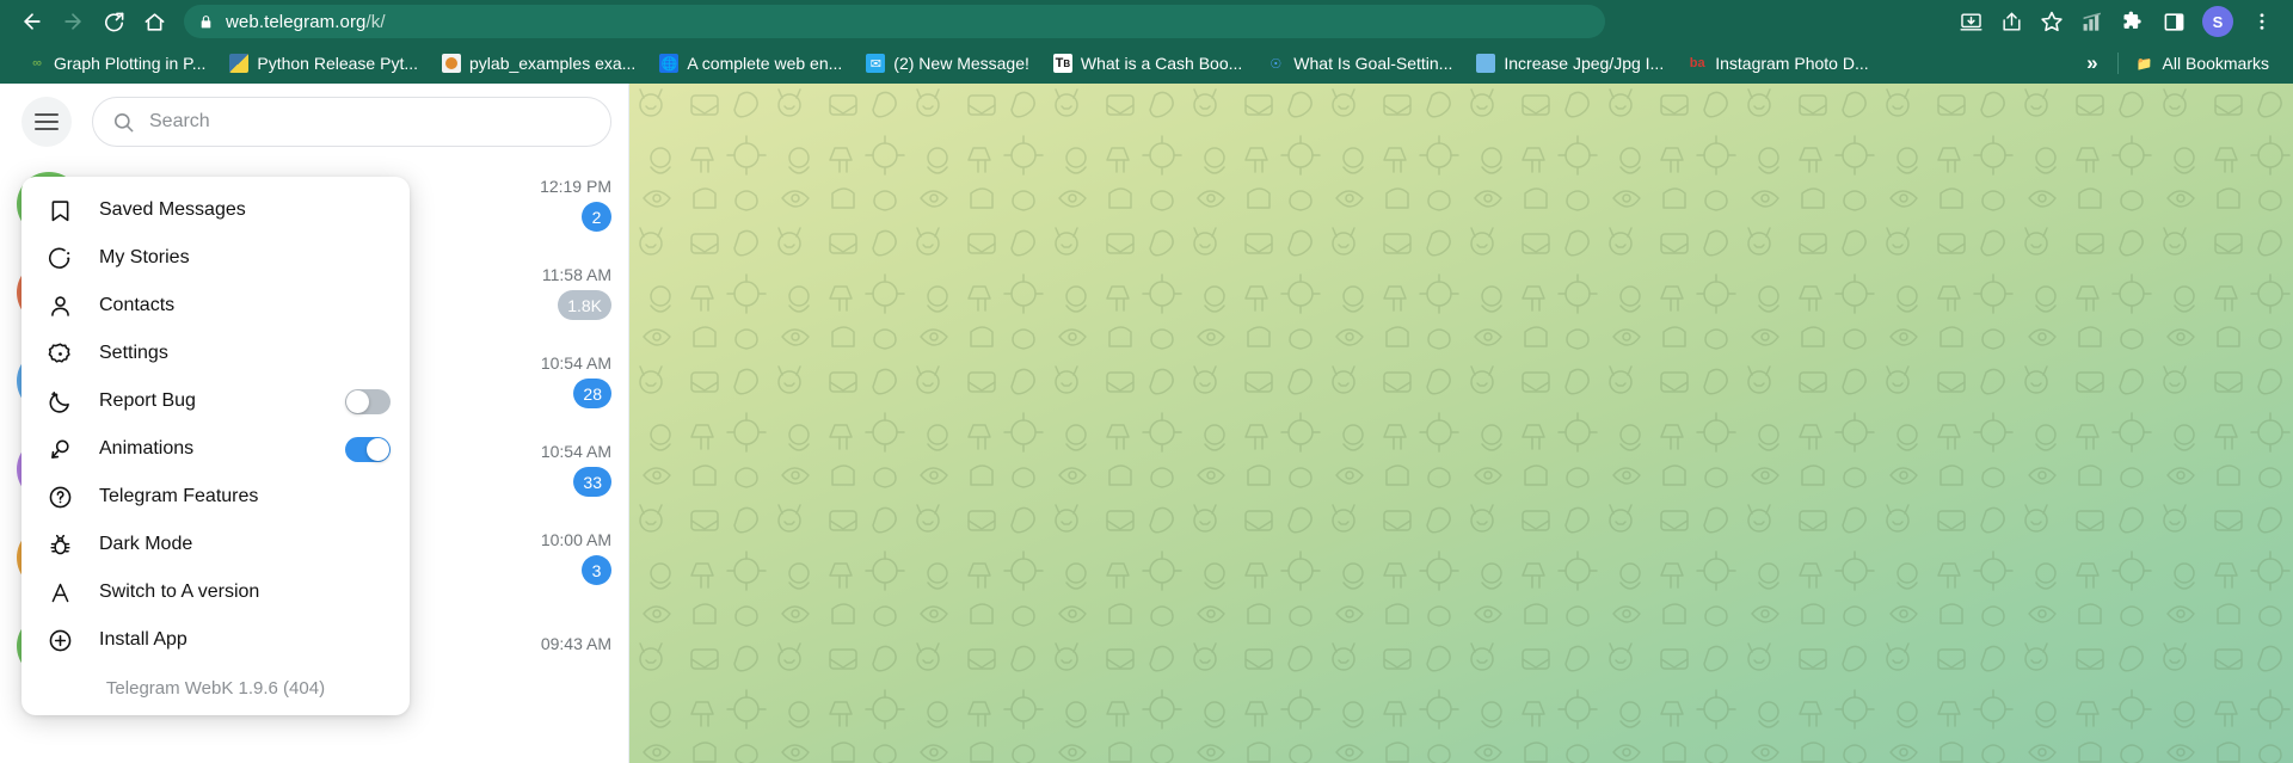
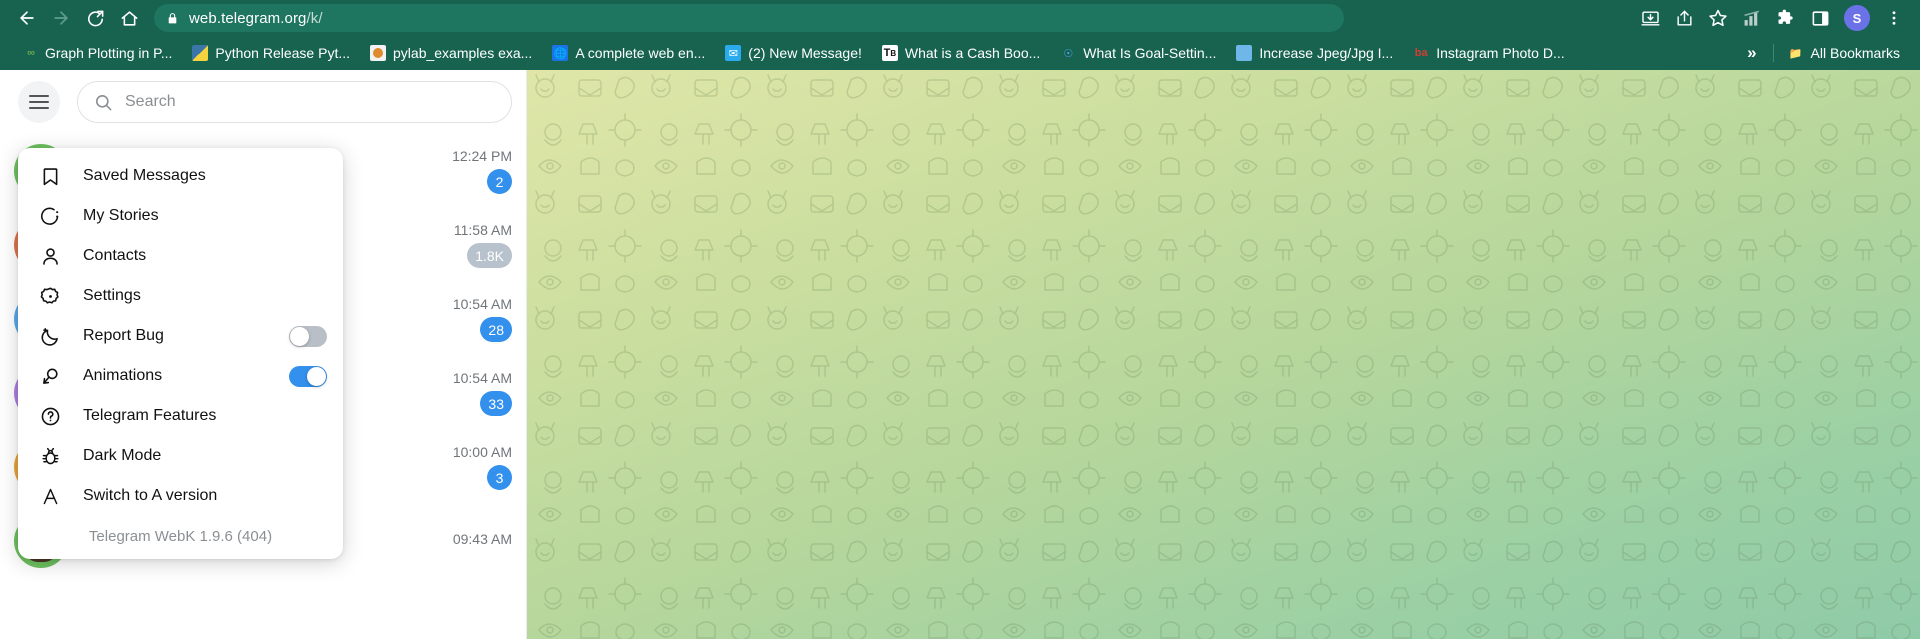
  web.telegram.org/k/
  S
  ∞
  Graph Plotting in P...
  Python Release Pyt...
  pylab_examples exa...
  🌐
  A complete web en...
  ✉
  (2) New Message!
  T
  B
  What is a Cash Boo...
  ☉
  What Is Goal-Settin...
  Increase Jpeg/Jpg I...
  ba
  Instagram Photo D...
  »
  📁
  All Bookmarks
  Search
- 12:19 PM
+ 12:24 PM
  2
  11:58 AM
  1.8K
  10:54 AM
  28
  10:54 AM
  33
  10:00 AM
  3
  09:43 AM
  Saved Messages
  My Stories
  Contacts
  Settings
  Report Bug
  Animations
  Telegram Features
  Dark Mode
  Switch to A version
- Install App
  Telegram WebK 1.9.6 (404)
